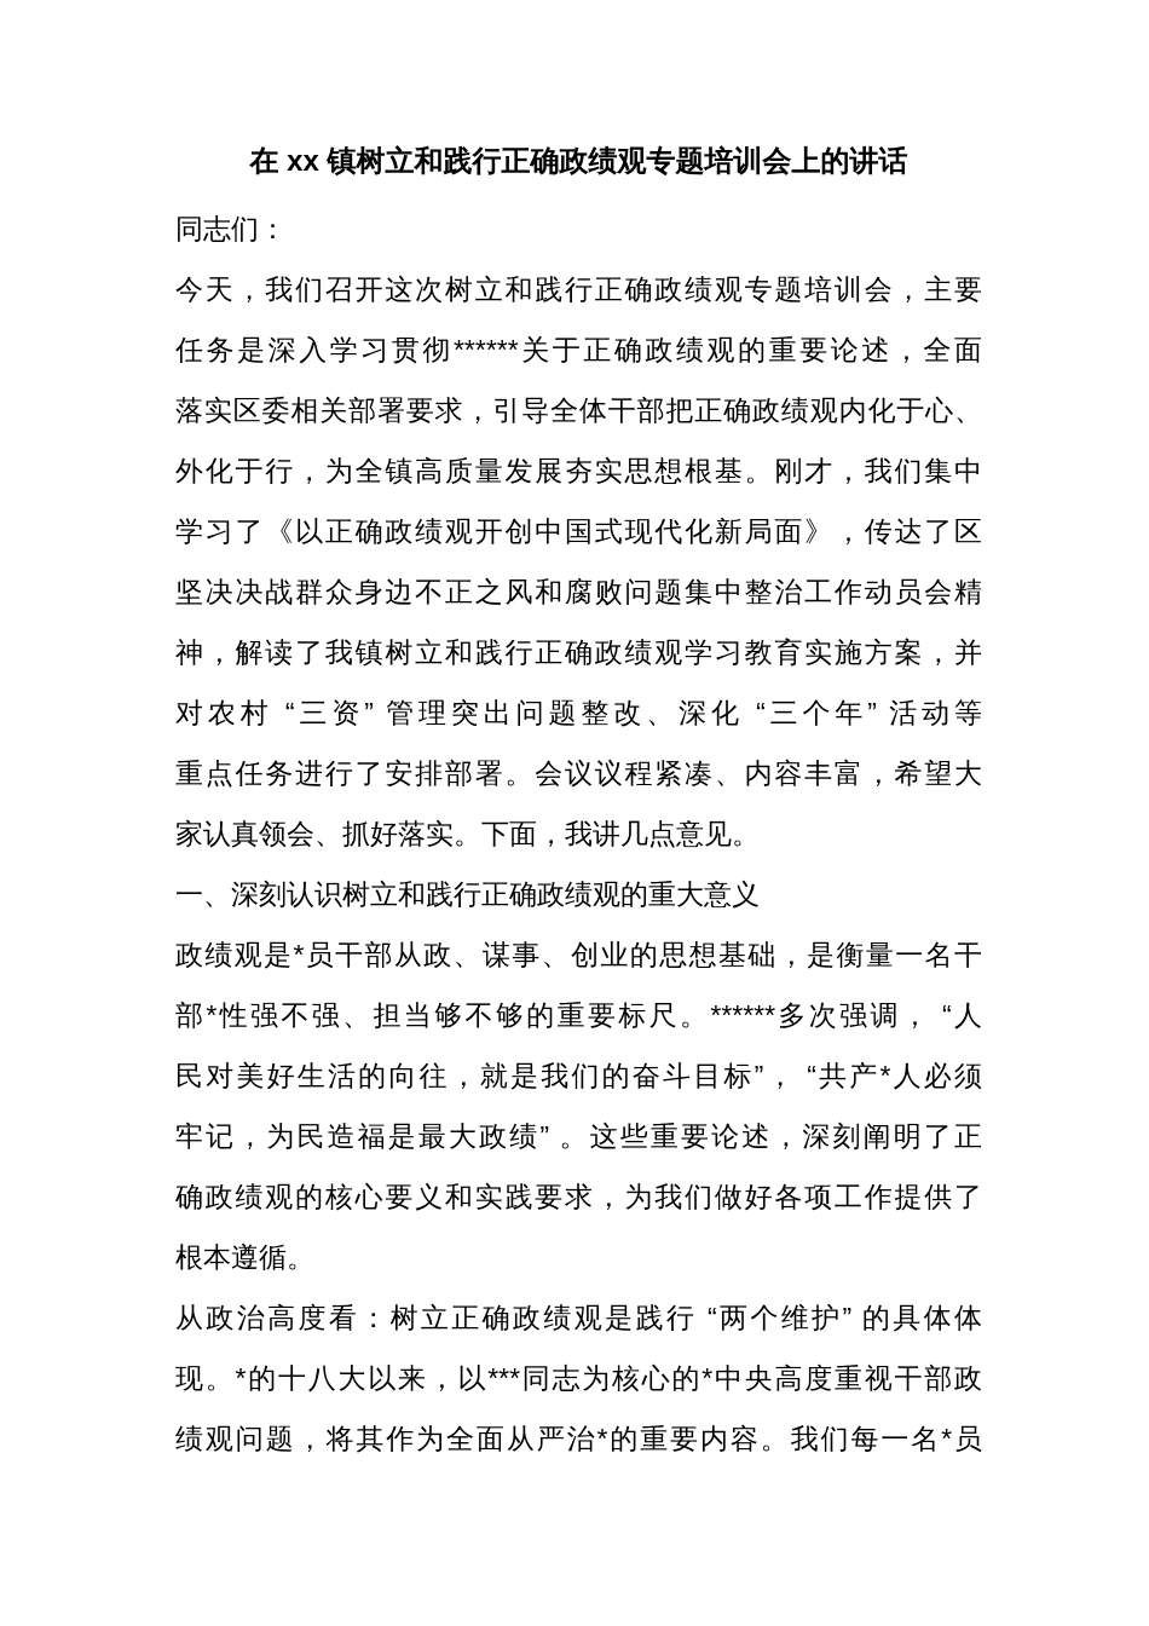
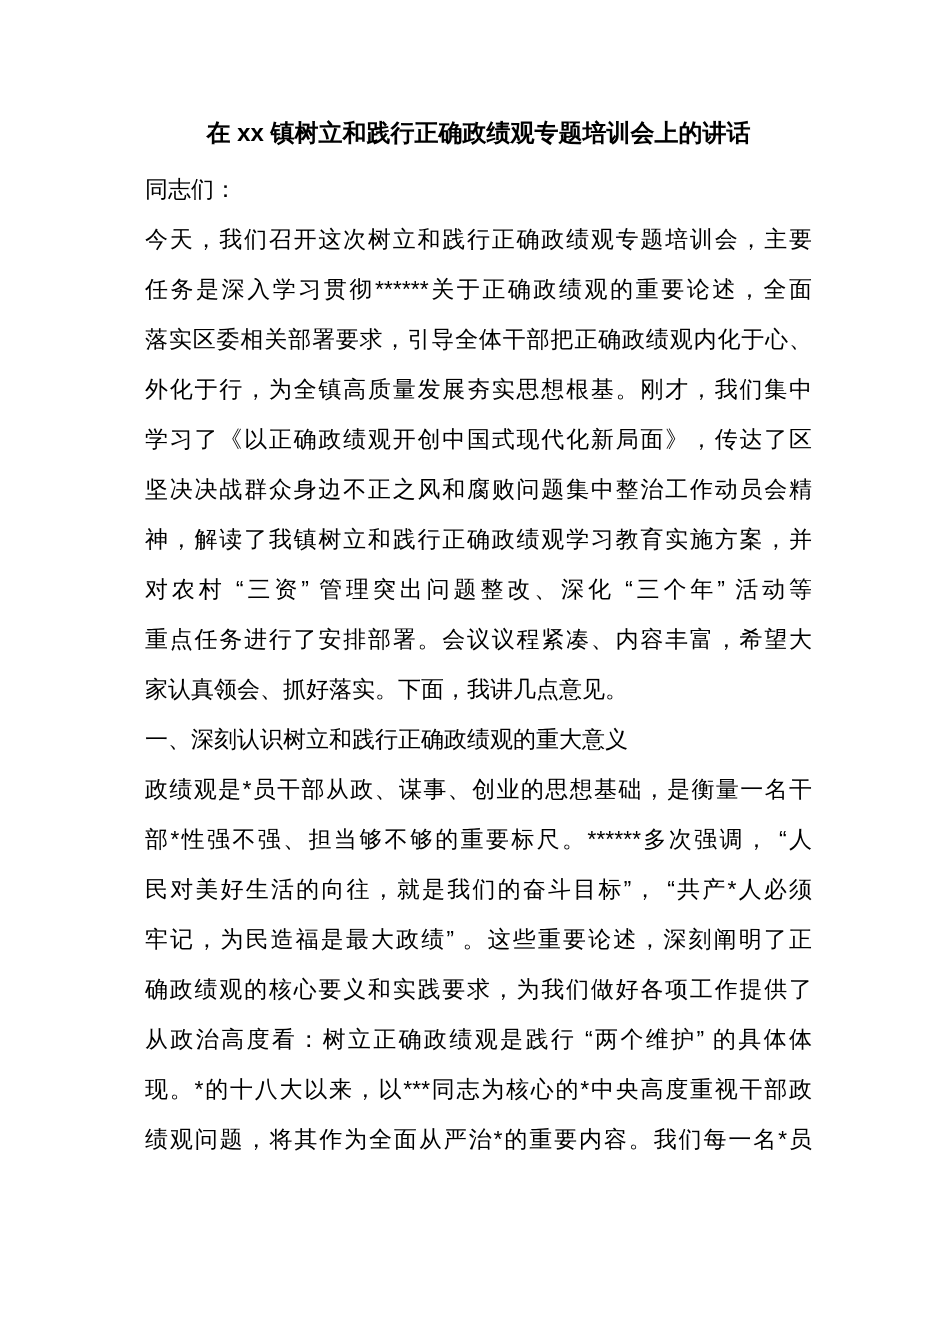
  在 xx 镇树立和践行正确政绩观专题培训会上的讲话
  同志们：
  今天，我们召开这次树立和践行正确政绩观专题培训会，主要
  任务是深入学习贯彻******关于正确政绩观的重要论述，全面
  落实区委相关部署要求，引导全体干部把正确政绩观内化于心、
  外化于行，为全镇高质量发展夯实思想根基。刚才，我们集中
  学习了《以正确政绩观开创中国式现代化新局面》，传达了区
  坚决决战群众身边不正之风和腐败问题集中整治工作动员会精
  神，解读了我镇树立和践行正确政绩观学习教育实施方案，并
  对农村 “三资” 管理突出问题整改、深化 “三个年” 活动等
  重点任务进行了安排部署。会议议程紧凑、内容丰富，希望大
  家认真领会、抓好落实。下面，我讲几点意见。
  一、深刻认识树立和践行正确政绩观的重大意义
  政绩观是*员干部从政、谋事、创业的思想基础，是衡量一名干
  部*性强不强、担当够不够的重要标尺。******多次强调， “人
  民对美好生活的向往，就是我们的奋斗目标”， “共产*人必须
  牢记，为民造福是最大政绩” 。这些重要论述，深刻阐明了正
  确政绩观的核心要义和实践要求，为我们做好各项工作提供了
- 根本遵循。
  从政治高度看：树立正确政绩观是践行 “两个维护” 的具体体
  现。*的十八大以来，以***同志为核心的*中央高度重视干部政
  绩观问题，将其作为全面从严治*的重要内容。我们每一名*员
